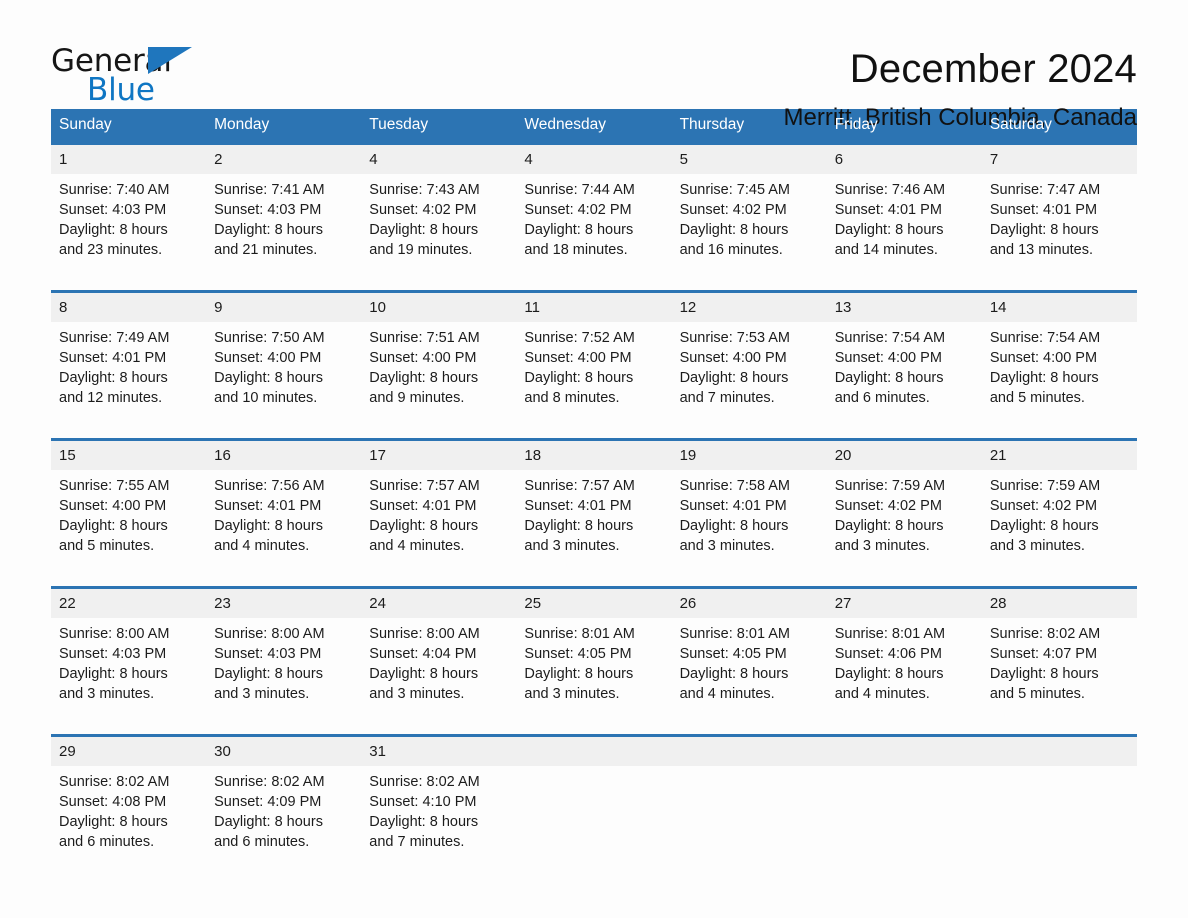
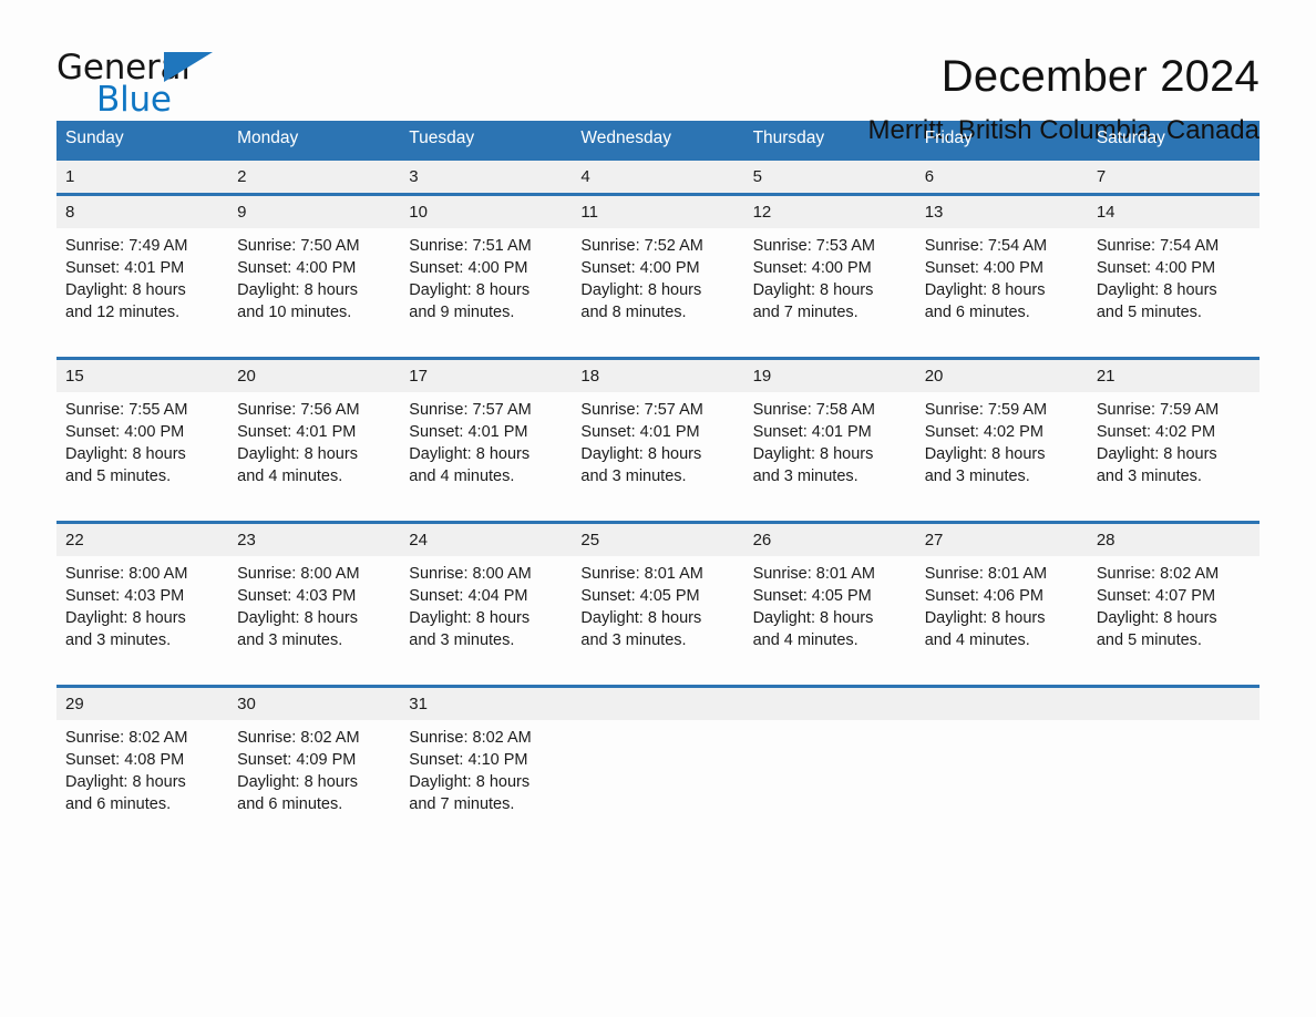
  General
  Blue
  December 2024
  Sunday	Monday	Tuesday	Wednesday	Thursday	Friday	Saturday
- 1	2	4	4	5	6	7
+ 1	2	3	4	5	6	7
- Sunrise: 7:40 AMSunset: 4:03 PMDaylight: 8 hoursand 23 minutes.	Sunrise: 7:41 AMSunset: 4:03 PMDaylight: 8 hoursand 21 minutes.	Sunrise: 7:43 AMSunset: 4:02 PMDaylight: 8 hoursand 19 minutes.	Sunrise: 7:44 AMSunset: 4:02 PMDaylight: 8 hoursand 18 minutes.	Sunrise: 7:45 AMSunset: 4:02 PMDaylight: 8 hoursand 16 minutes.	Sunrise: 7:46 AMSunset: 4:01 PMDaylight: 8 hoursand 14 minutes.	Sunrise: 7:47 AMSunset: 4:01 PMDaylight: 8 hoursand 13 minutes.
  8	9	10	11	12	13	14
  Sunrise: 7:49 AMSunset: 4:01 PMDaylight: 8 hoursand 12 minutes.	Sunrise: 7:50 AMSunset: 4:00 PMDaylight: 8 hoursand 10 minutes.	Sunrise: 7:51 AMSunset: 4:00 PMDaylight: 8 hoursand 9 minutes.	Sunrise: 7:52 AMSunset: 4:00 PMDaylight: 8 hoursand 8 minutes.	Sunrise: 7:53 AMSunset: 4:00 PMDaylight: 8 hoursand 7 minutes.	Sunrise: 7:54 AMSunset: 4:00 PMDaylight: 8 hoursand 6 minutes.	Sunrise: 7:54 AMSunset: 4:00 PMDaylight: 8 hoursand 5 minutes.
- 15	16	17	18	19	20	21
+ 15	20	17	18	19	20	21
  Sunrise: 7:55 AMSunset: 4:00 PMDaylight: 8 hoursand 5 minutes.	Sunrise: 7:56 AMSunset: 4:01 PMDaylight: 8 hoursand 4 minutes.	Sunrise: 7:57 AMSunset: 4:01 PMDaylight: 8 hoursand 4 minutes.	Sunrise: 7:57 AMSunset: 4:01 PMDaylight: 8 hoursand 3 minutes.	Sunrise: 7:58 AMSunset: 4:01 PMDaylight: 8 hoursand 3 minutes.	Sunrise: 7:59 AMSunset: 4:02 PMDaylight: 8 hoursand 3 minutes.	Sunrise: 7:59 AMSunset: 4:02 PMDaylight: 8 hoursand 3 minutes.
  22	23	24	25	26	27	28
  Sunrise: 8:00 AMSunset: 4:03 PMDaylight: 8 hoursand 3 minutes.	Sunrise: 8:00 AMSunset: 4:03 PMDaylight: 8 hoursand 3 minutes.	Sunrise: 8:00 AMSunset: 4:04 PMDaylight: 8 hoursand 3 minutes.	Sunrise: 8:01 AMSunset: 4:05 PMDaylight: 8 hoursand 3 minutes.	Sunrise: 8:01 AMSunset: 4:05 PMDaylight: 8 hoursand 4 minutes.	Sunrise: 8:01 AMSunset: 4:06 PMDaylight: 8 hoursand 4 minutes.	Sunrise: 8:02 AMSunset: 4:07 PMDaylight: 8 hoursand 5 minutes.
  29	30	31
  Sunrise: 8:02 AMSunset: 4:08 PMDaylight: 8 hoursand 6 minutes.	Sunrise: 8:02 AMSunset: 4:09 PMDaylight: 8 hoursand 6 minutes.	Sunrise: 8:02 AMSunset: 4:10 PMDaylight: 8 hoursand 7 minutes.
